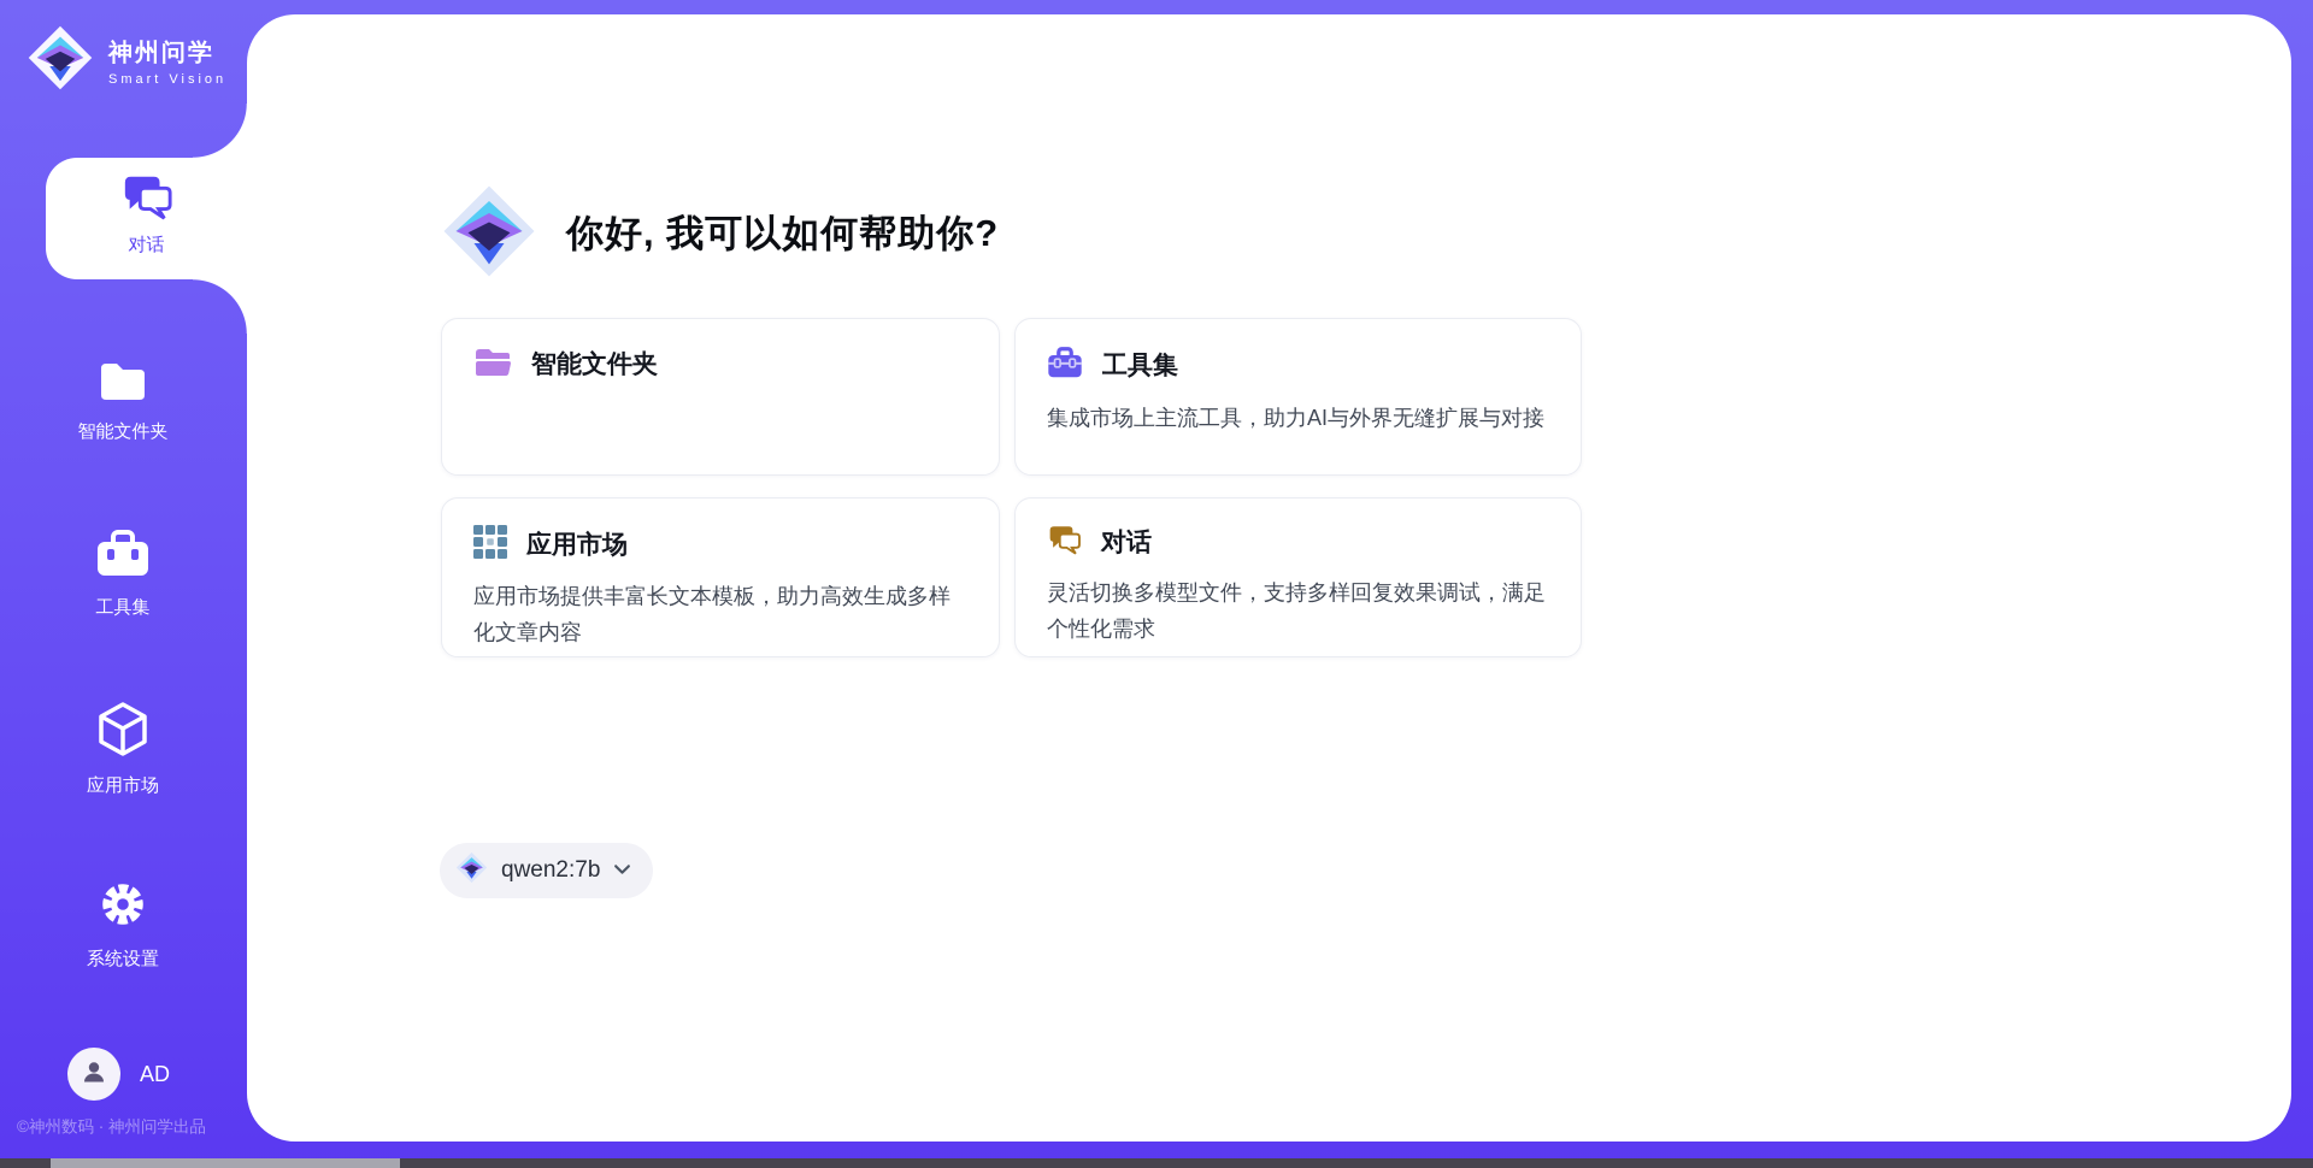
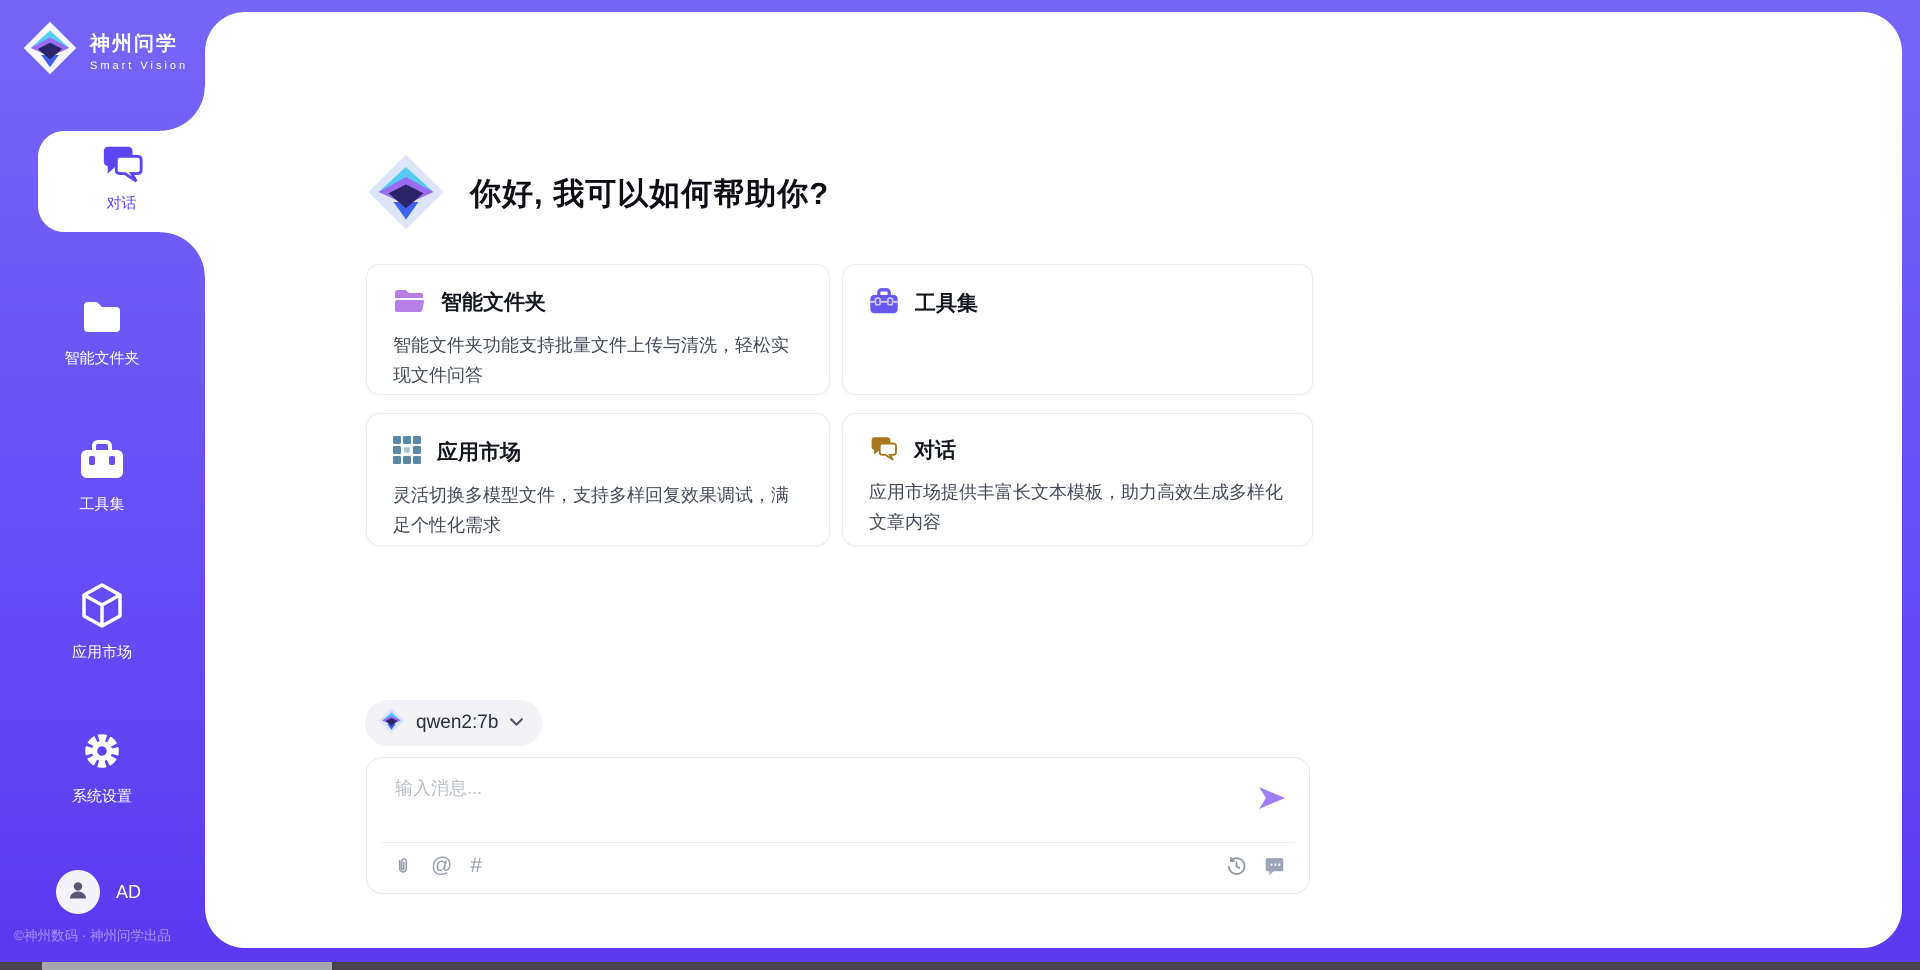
  神州问学
  Smart Vision
  对话
  智能文件夹
  工具集
  应用市场
  系统设置
  AD
  ©神州数码 · 神州问学出品
  你好, 我可以如何帮助你?
  智能文件夹
+ 智能文件夹功能支持批量文件上传与清洗，轻松实现文件问答
  工具集
- 集成市场上主流工具，助力AI与外界无缝扩展与对接
  应用市场
- 应用市场提供丰富长文本模板，助力高效生成多样化文章内容
+ 灵活切换多模型文件，支持多样回复效果调试，满足个性化需求
  对话
- 灵活切换多模型文件，支持多样回复效果调试，满足个性化需求
+ 应用市场提供丰富长文本模板，助力高效生成多样化文章内容
  qwen2:7b
+ 输入消息...
+ @
+ #
